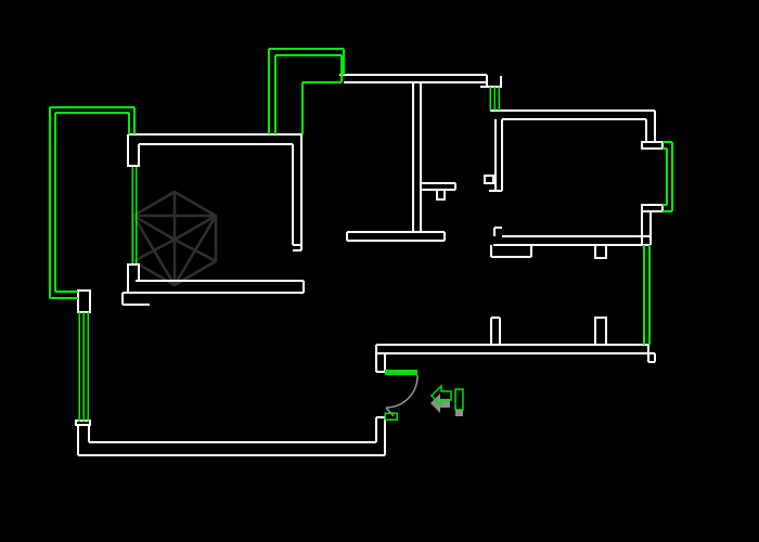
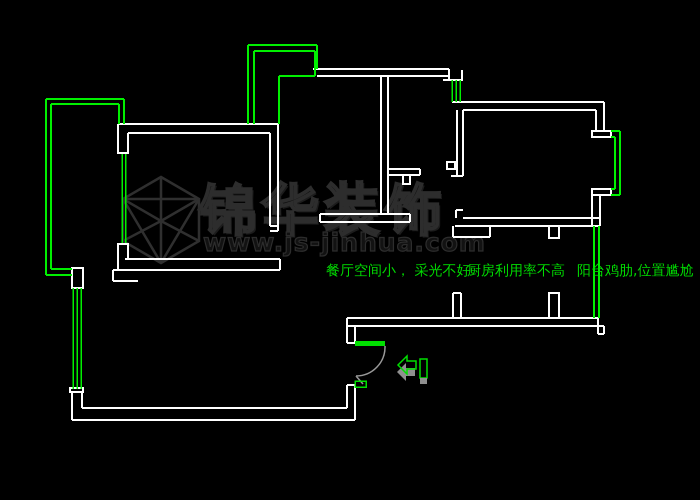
+ 锦华装饰
+ www.js-jinhua.com
+ 餐厅空间小， 采光不好
+ 厨房利用率不高
+ 阳台鸡肋,位置尴尬
